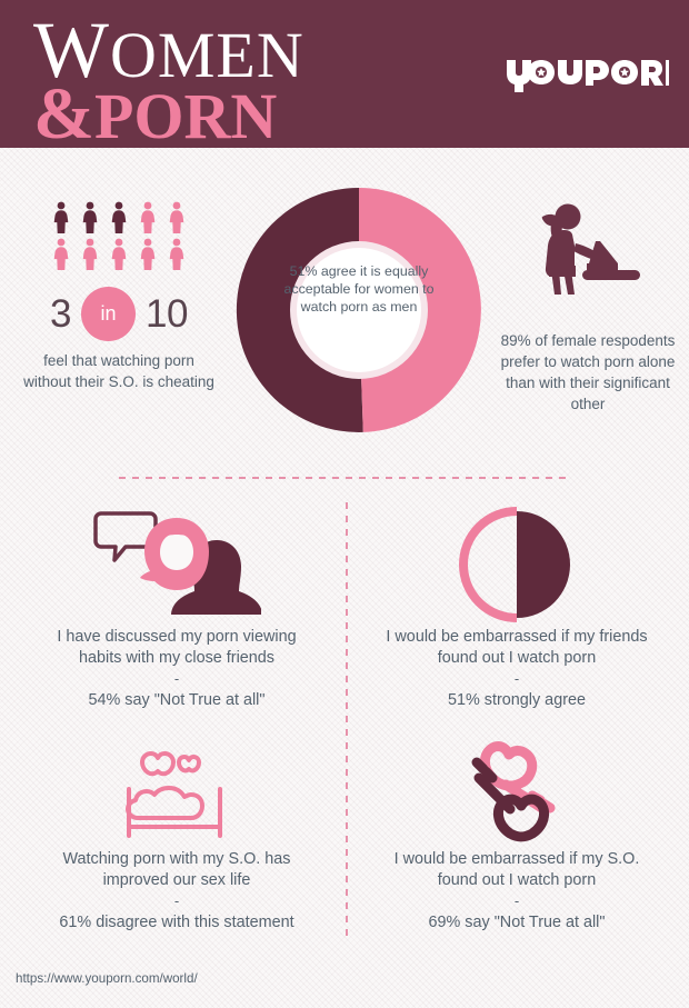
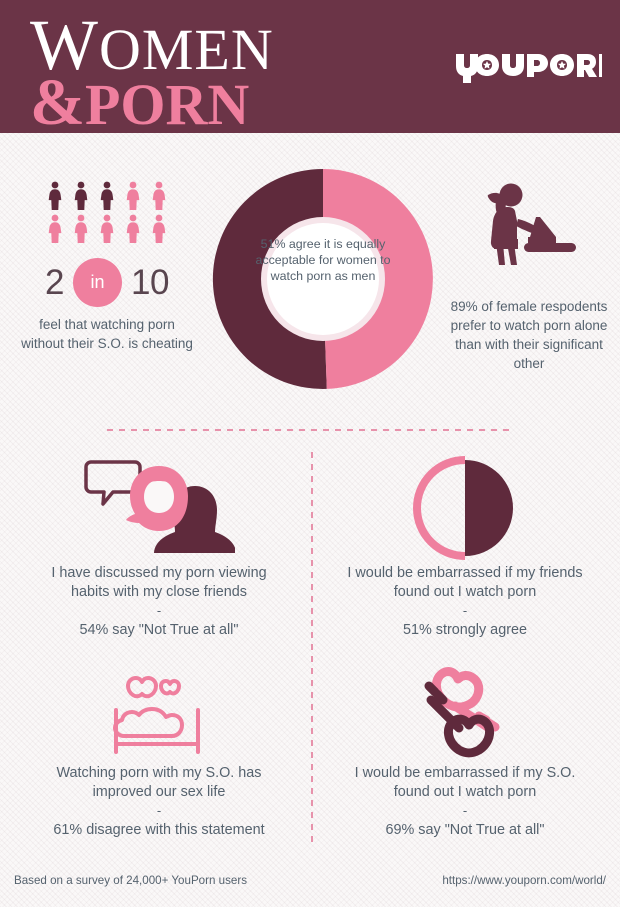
  WOMEN
  &PORN
- 3
+ 2
  in
  10
  feel that watching porn without their S.O. is cheating
  51% agree it is equally acceptable for women to watch porn as men
  89% of female respodents prefer to watch porn alone than with their significant other
  I have discussed my porn viewing habits with my close friends
  -
  54% say "Not True at all"
  I would be embarrassed if my friends found out I watch porn
  -
  51% strongly agree
  Watching porn with my S.O. has improved our sex life
  -
  61% disagree with this statement
  I would be embarrassed if my S.O. found out I watch porn
  -
  69% say "Not True at all"
+ Based on a survey of 24,000+ YouPorn users
  https://www.youporn.com/world/
